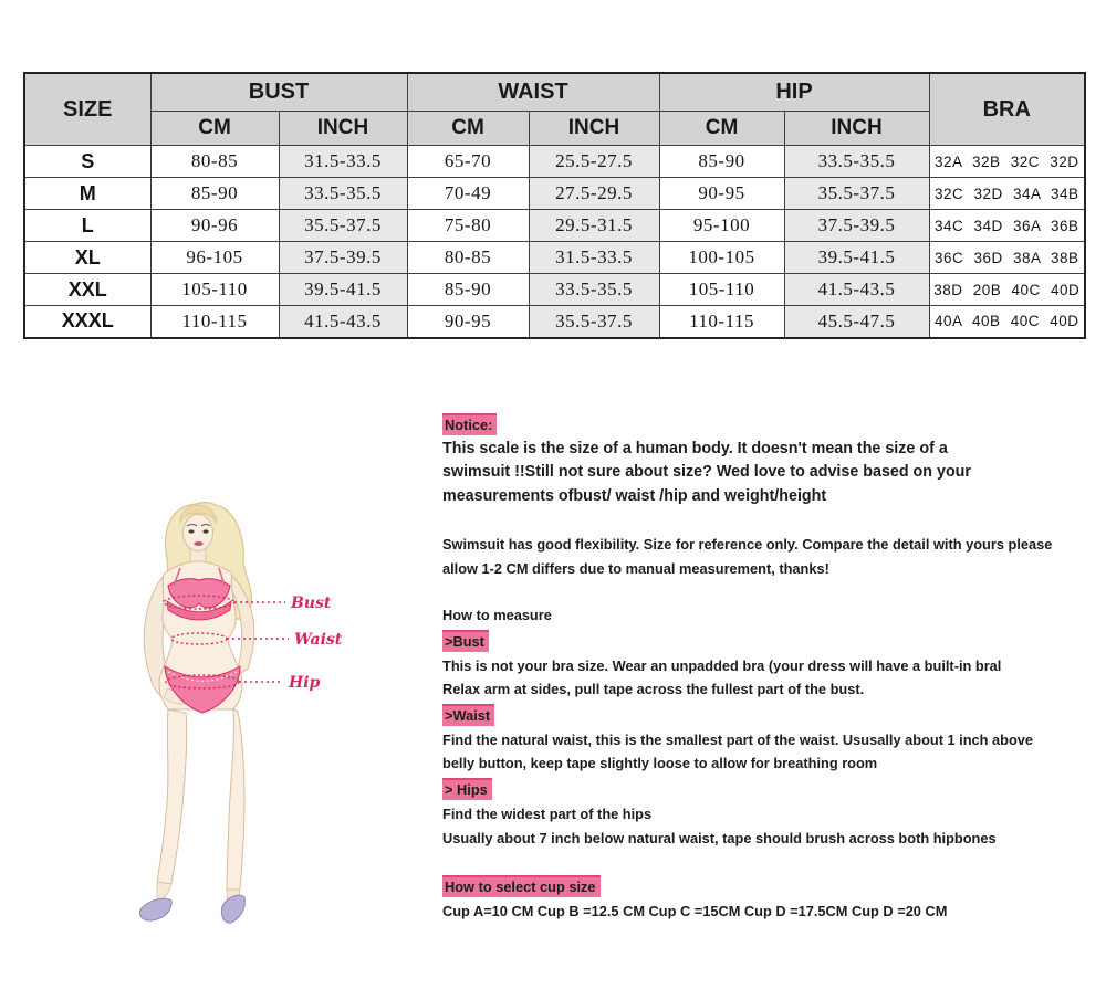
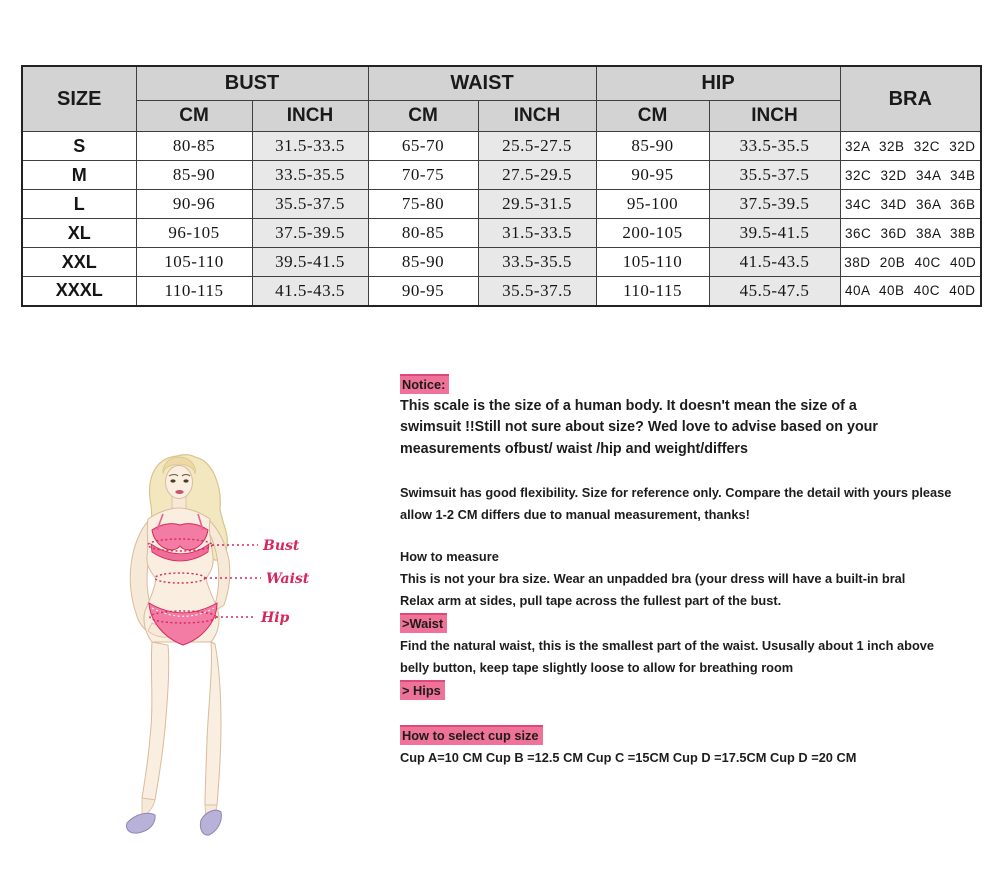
  SIZE	BUST	WAIST	HIP	BRA
  CM	INCH	CM	INCH	CM	INCH
  S	80-85	31.5-33.5	65-70	25.5-27.5	85-90	33.5-35.5	32A 32B 32C 32D
- M	85-90	33.5-35.5	70-49	27.5-29.5	90-95	35.5-37.5	32C 32D 34A 34B
+ M	85-90	33.5-35.5	70-75	27.5-29.5	90-95	35.5-37.5	32C 32D 34A 34B
  L	90-96	35.5-37.5	75-80	29.5-31.5	95-100	37.5-39.5	34C 34D 36A 36B
- XL	96-105	37.5-39.5	80-85	31.5-33.5	100-105	39.5-41.5	36C 36D 38A 38B
+ XL	96-105	37.5-39.5	80-85	31.5-33.5	200-105	39.5-41.5	36C 36D 38A 38B
  XXL	105-110	39.5-41.5	85-90	33.5-35.5	105-110	41.5-43.5	38D 20B 40C 40D
  XXXL	110-115	41.5-43.5	90-95	35.5-37.5	110-115	45.5-47.5	40A 40B 40C 40D
  Bust
  Waist
  Hip
  Notice:
  This scale is the size of a human body. It doesn't mean the size of a
  swimsuit !!Still not sure about size? Wed love to advise based on your
- measurements ofbust/ waist /hip and weight/height
+ measurements ofbust/ waist /hip and weight/differs
  Swimsuit has good flexibility. Size for reference only. Compare the detail with yours please
  allow 1-2 CM differs due to manual measurement, thanks!
  How to measure
- >Bust
  This is not your bra size. Wear an unpadded bra (your dress will have a built-in bral
  Relax arm at sides, pull tape across the fullest part of the bust.
  >Waist
  Find the natural waist, this is the smallest part of the waist. Ususally about 1 inch above
  belly button, keep tape slightly loose to allow for breathing room
  > Hips
- Find the widest part of the hips
- Usually about 7 inch below natural waist, tape should brush across both hipbones
  How to select cup size
  Cup A=10 CM Cup B =12.5 CM Cup C =15CM Cup D =17.5CM Cup D =20 CM
